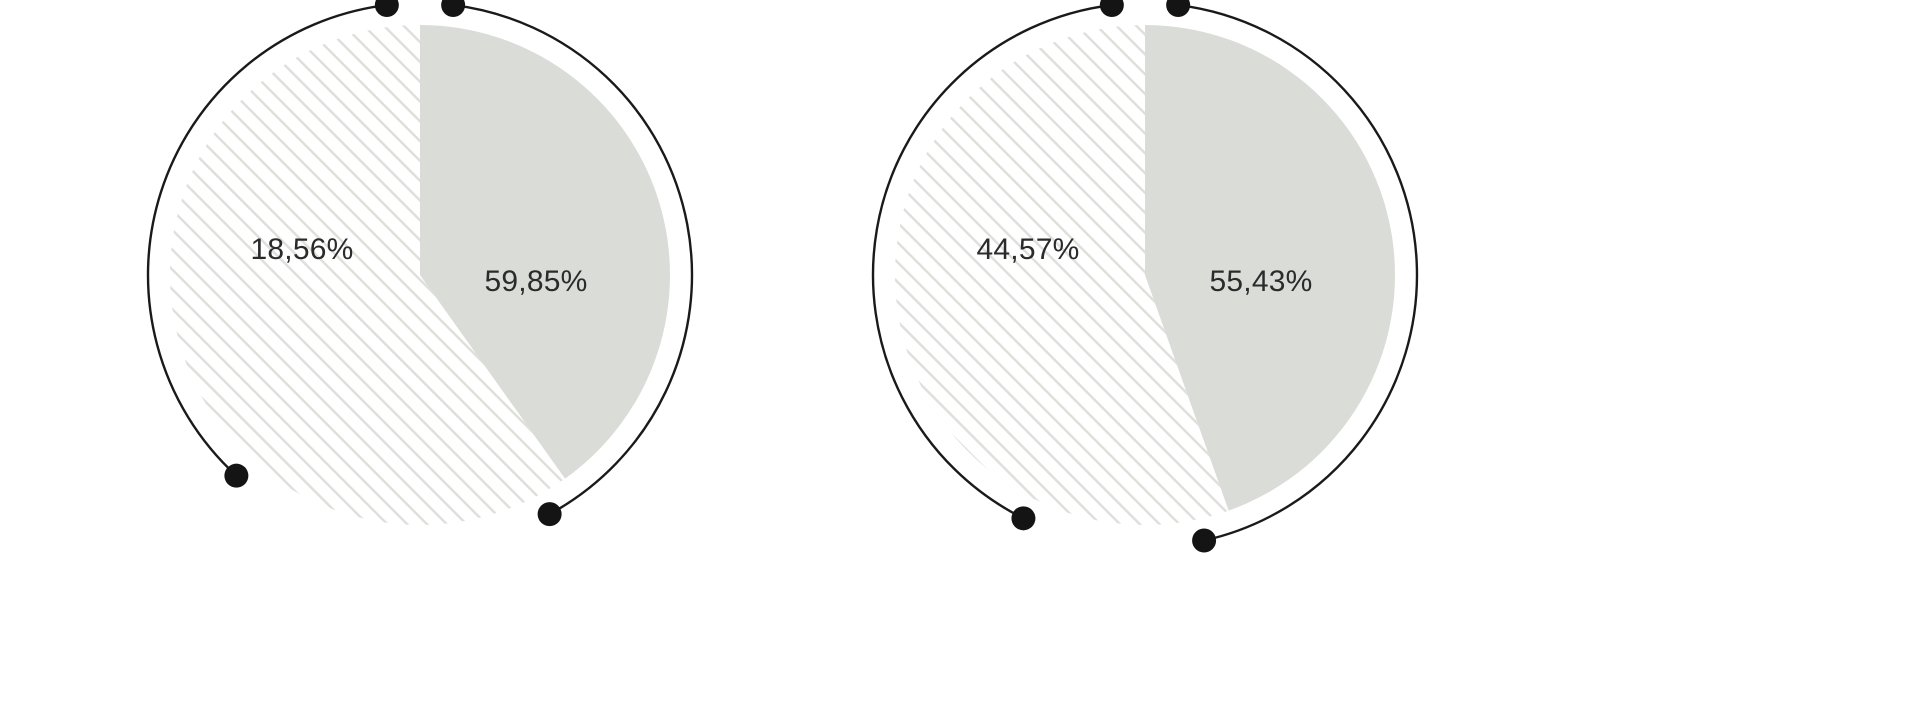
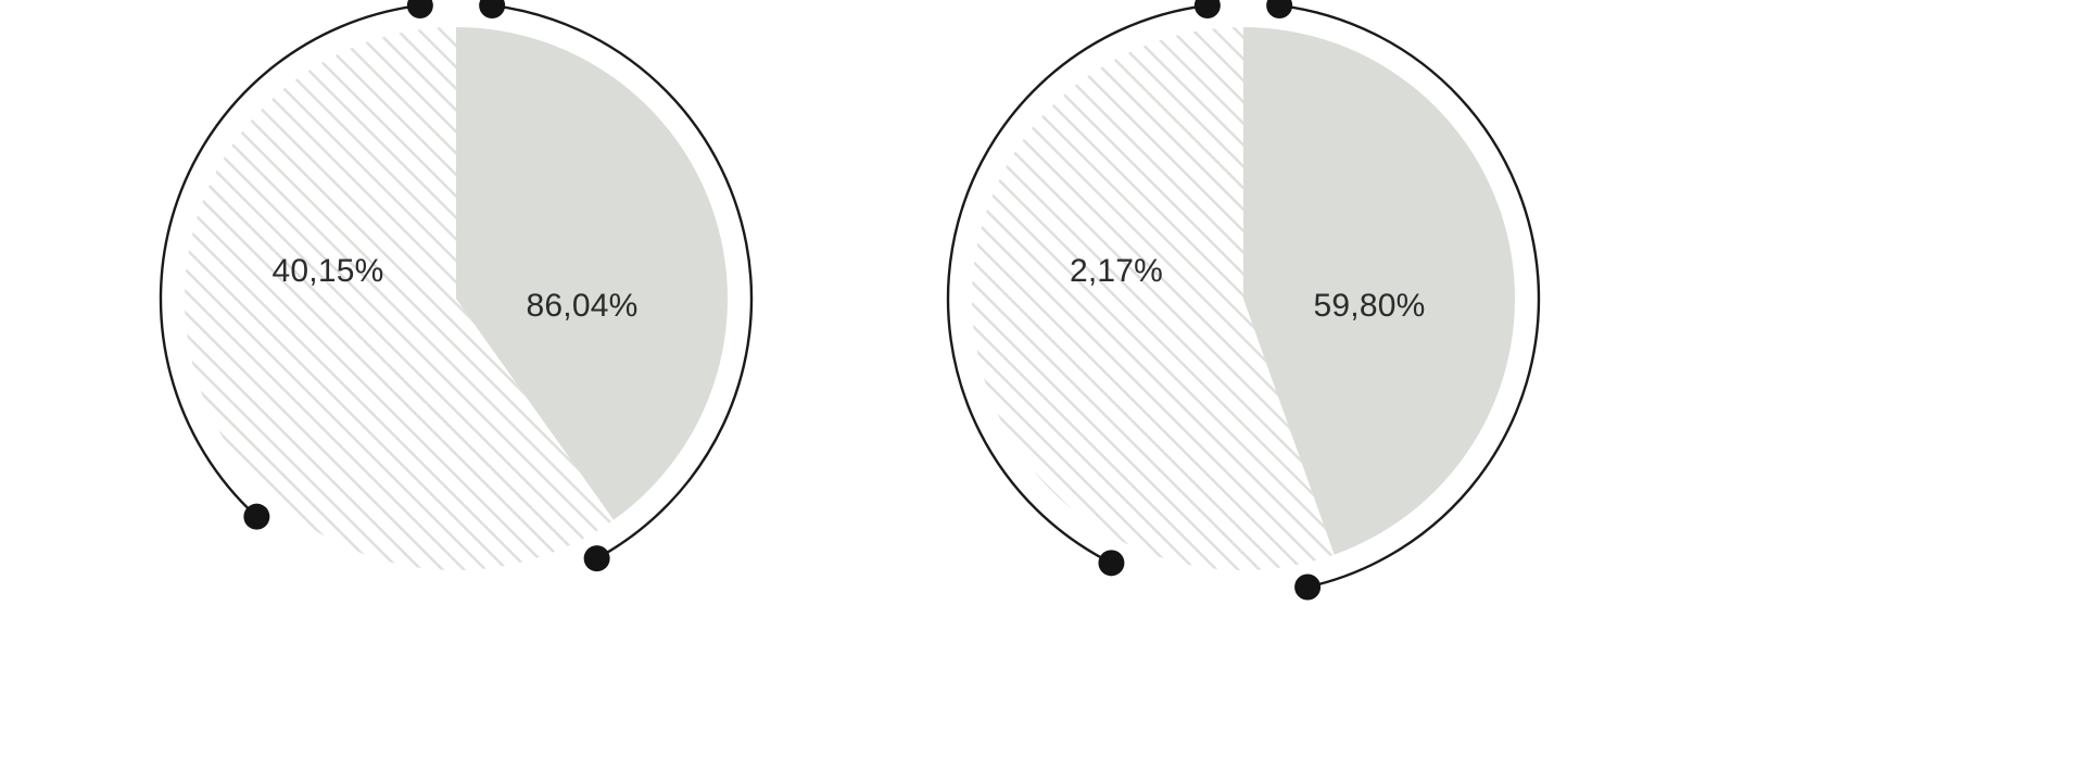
- 18,56%
+ 40,15%
- 59,85%
+ 86,04%
- 44,57%
+ 2,17%
- 55,43%
+ 59,80%
